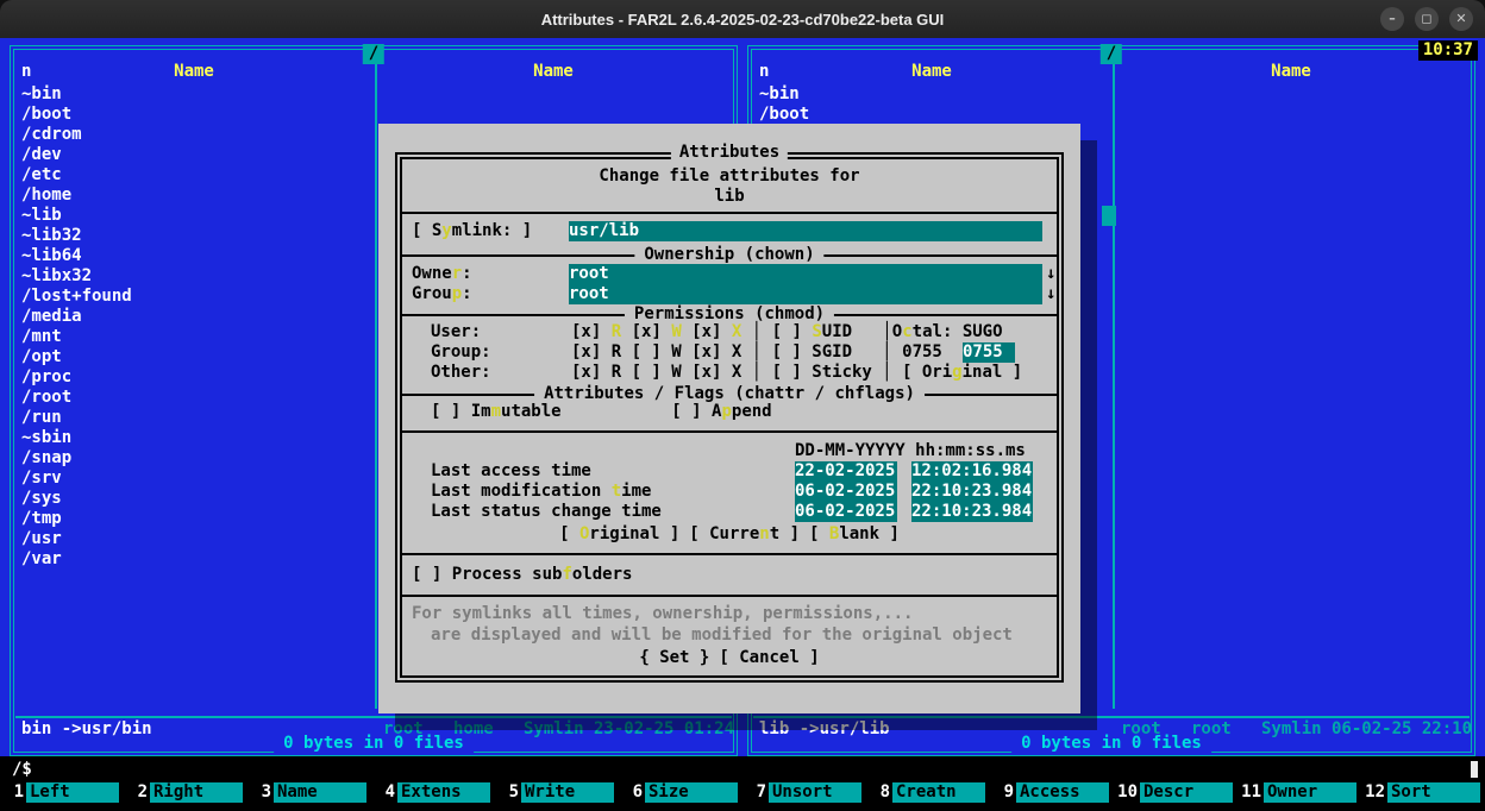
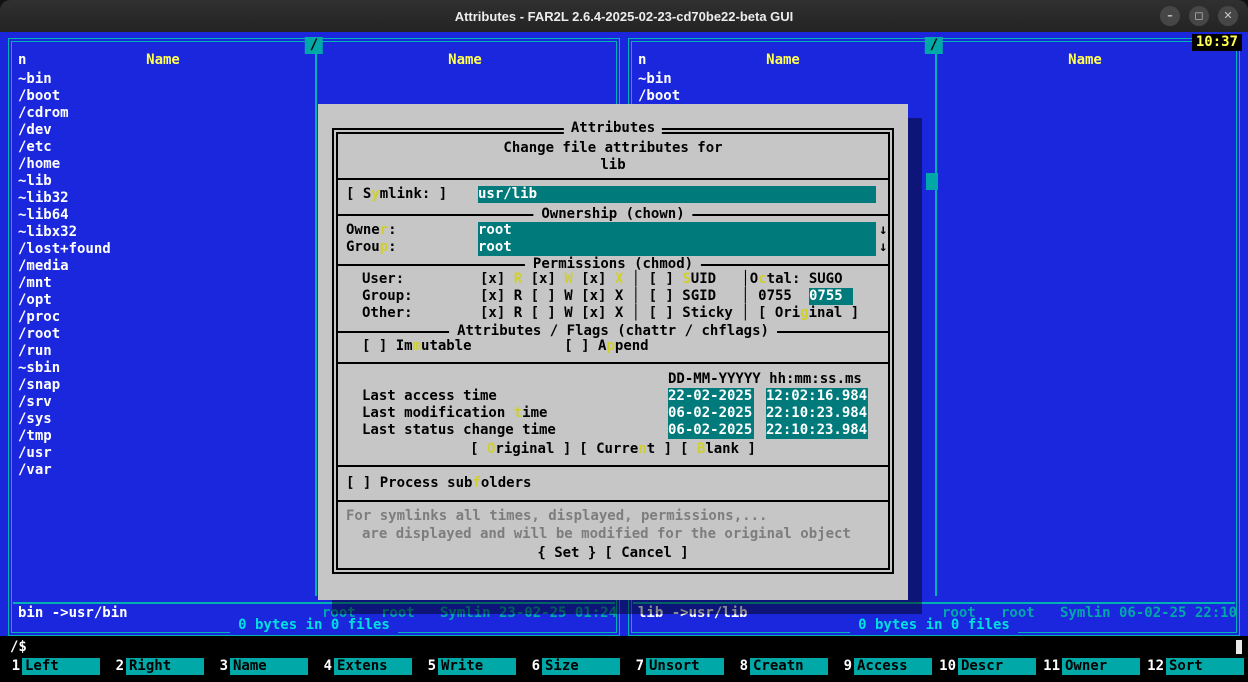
  Attributes - FAR2L 2.6.4-2025-02-23-cd70be22-beta GUI
  –
  ◻
  ✕
  10:37
  /
  n
  Name
  Name
  ~bin
  /boot
  /cdrom
  /dev
  /etc
  /home
  ~lib
  ~lib32
  ~lib64
  ~libx32
  /lost+found
  /media
  /mnt
  /opt
  /proc
  /root
  /run
  ~sbin
  /snap
  /srv
  /sys
  /tmp
  /usr
  /var
  bin ->usr/bin
- root home Symlin 23-02-25 01:24
+ root root Symlin 23-02-25 01:24
  0 bytes iles
  /
  n
  Name
  Name
  ~bin
  /boot
  lib ->usr/lib
  root root Symlin 06-02-25 22:10
  0 bytes in 0 files
  /$
  1
  Left
  2
  Right
  3
  Name
  4
  Extens
  5
  Write
  6
  Size
  7
  Unsort
  8
  Creatn
  9
  Access
  10
  Descr
  11
  Owner
  12
  Sort
  Attributes
  Change file attributes for
  lib
  [ Symlink: ]
  usr/lib
  Ownership (chown)
  Owner:
  root
  ↓
  Group:
  root
  ↓
  Permissions (chmod)
  User: [x] R [x] W [x] X │ [ ] SUID │Octal: SUGO
  Group: [x] R [ ] W [x] X │ [ ] SGID │ 0755
  0755
  Other: [x] R [ ] W [x] X │ [ ] Sticky │
  [ Original ]
  Attributes / Flags (chattr / chflags)
  [ ] Immutable [ ] Append
  DD-MM-YYYYY hh:mm:ss.ms
  Last access time
  22-02-2025
  12:02:16.984
  Last modification time
  06-02-2025
  22:10:23.984
  Last status change time
  06-02-2025
  22:10:23.984
  [ Original ]
  [ Current ]
  [ Blank ]
  [ ] Process subfolders
- For symlinks all times, ownership, permissions,...
+ For symlinks all times, displayed, permissions,...
  are displayed and will be modified for the original object
  { Set }
  [ Cancel ]
